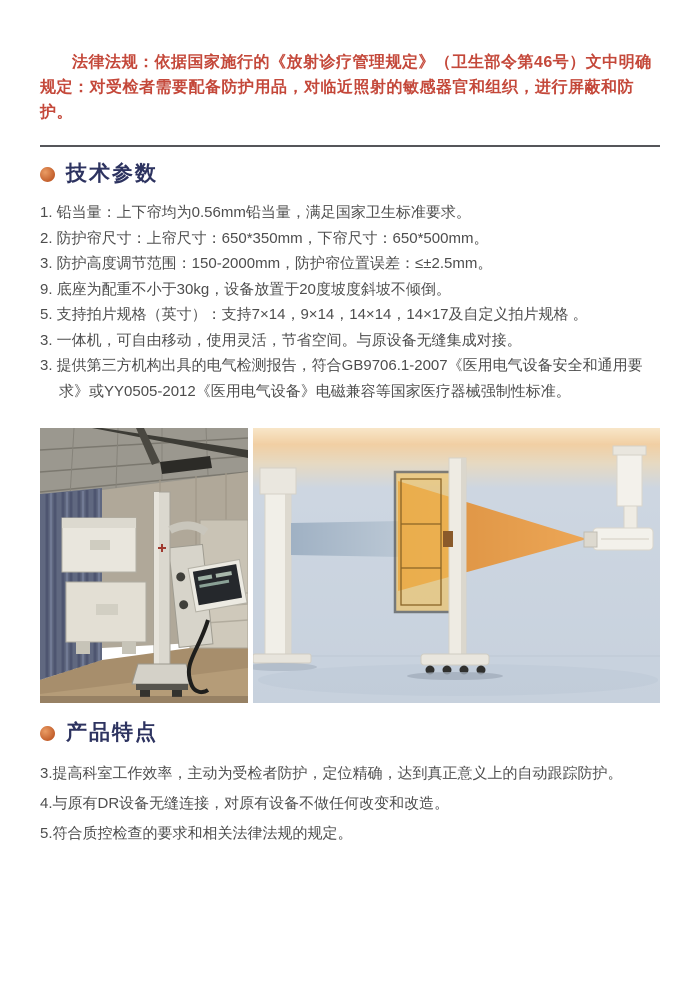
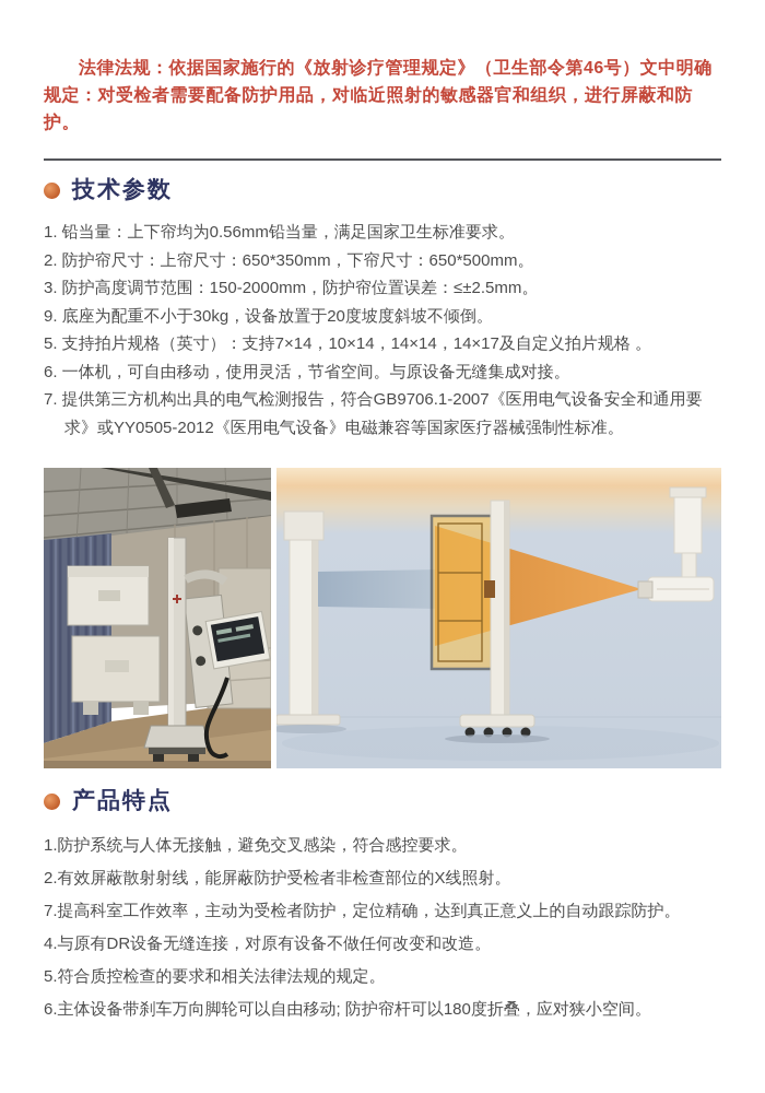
  法律法规：依据国家施行的《放射诊疗管理规定》（卫生部令第46号）文中明确规定：对受检者需要配备防护用品，对临近照射的敏感器官和组织，进行屏蔽和防护。
  技术参数
  1. 铅当量：上下帘均为0.56mm铅当量，满足国家卫生标准要求。
  2. 防护帘尺寸：上帘尺寸：650*350mm，下帘尺寸：650*500mm。
  3. 防护高度调节范围：150-2000mm，防护帘位置误差：≤±2.5mm。
  9. 底座为配重不小于30kg，设备放置于20度坡度斜坡不倾倒。
- 5. 支持拍片规格（英寸）：支持7×14，9×14，14×14，14×17及自定义拍片规格 。
+ 5. 支持拍片规格（英寸）：支持7×14，10×14，14×14，14×17及自定义拍片规格 。
- 3. 一体机，可自由移动，使用灵活，节省空间。与原设备无缝集成对接。
+ 6. 一体机，可自由移动，使用灵活，节省空间。与原设备无缝集成对接。
- 3. 提供第三方机构出具的电气检测报告，符合GB9706.1-2007《医用电气设备安全和通用要求》或YY0505-2012《医用电气设备》电磁兼容等国家医疗器械强制性标准。
+ 7. 提供第三方机构出具的电气检测报告，符合GB9706.1-2007《医用电气设备安全和通用要求》或YY0505-2012《医用电气设备》电磁兼容等国家医疗器械强制性标准。
  产品特点
+ 1.防护系统与人体无接触，避免交叉感染，符合感控要求。
+ 2.有效屏蔽散射射线，能屏蔽防护受检者非检查部位的X线照射。
- 3.提高科室工作效率，主动为受检者防护，定位精确，达到真正意义上的自动跟踪防护。
+ 7.提高科室工作效率，主动为受检者防护，定位精确，达到真正意义上的自动跟踪防护。
  4.与原有DR设备无缝连接，对原有设备不做任何改变和改造。
  5.符合质控检查的要求和相关法律法规的规定。
+ 6.主体设备带刹车万向脚轮可以自由移动; 防护帘杆可以180度折叠，应对狭小空间。
